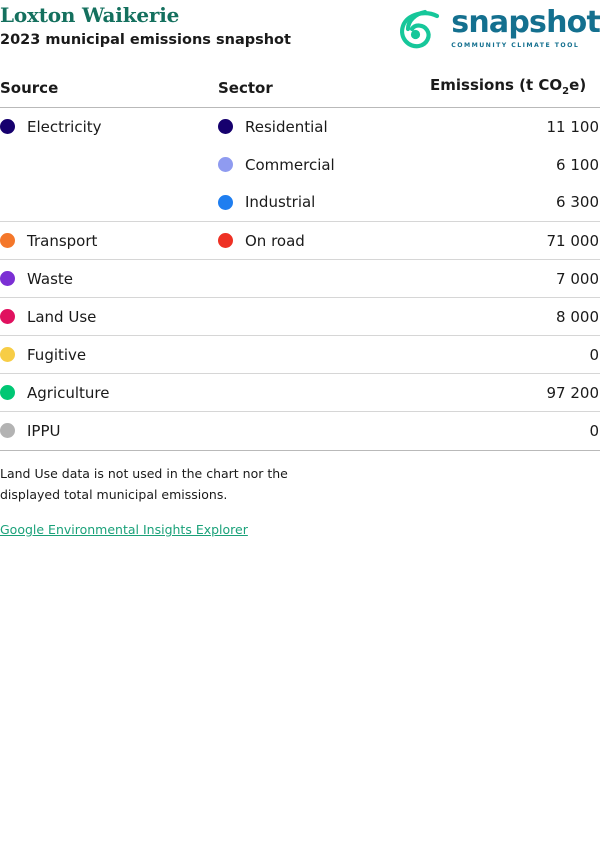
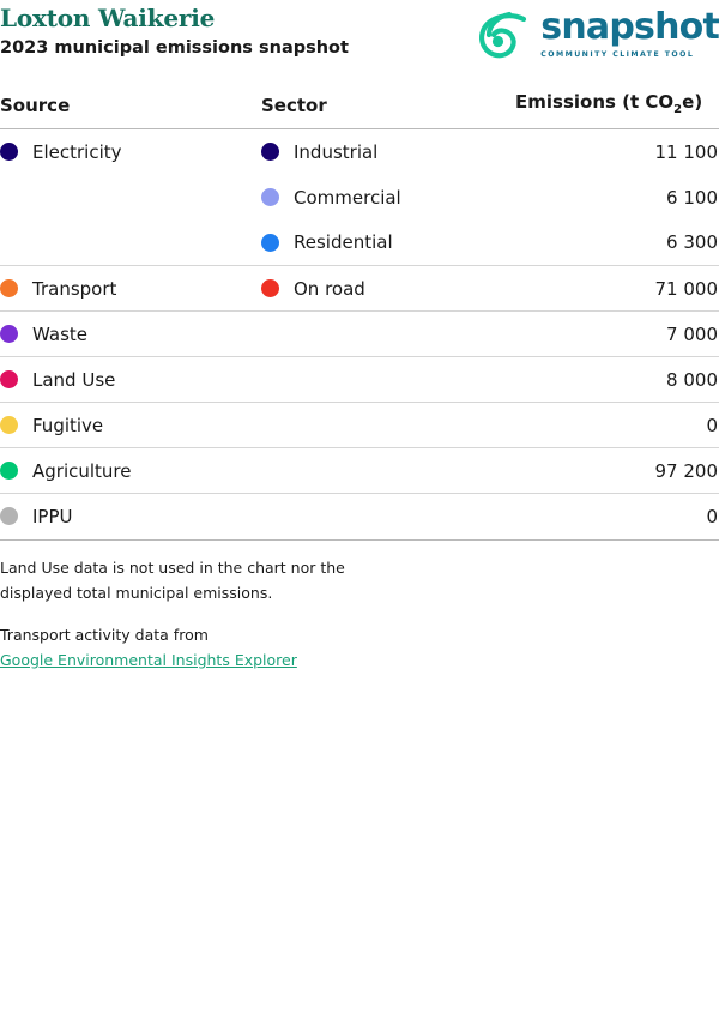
  Loxton Waikerie
  2023 municipal emissions snapshot
  snapshot
  Source	Sector	Emissions (t CO2e)
- Electricity	Residential	11 100
+ Electricity	Industrial	11 100
  	Commercial	6 100
- 	Industrial	6 300
+ 	Residential	6 300
  Transport	On road	71 000
  Waste		7 000
  Land Use		8 000
  Fugitive		0
  Agriculture		97 200
  IPPU		0
  Land Use data is not used in the chart nor the
  displayed total municipal emissions.
+ Transport activity data from
  Google Environmental Insights Explorer
